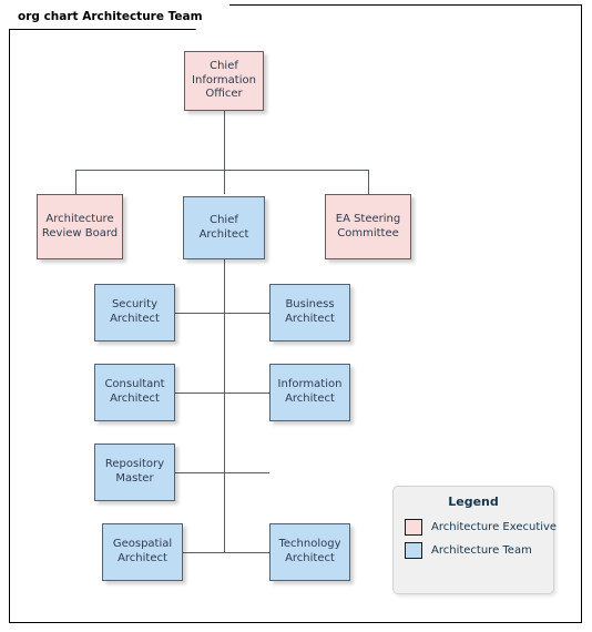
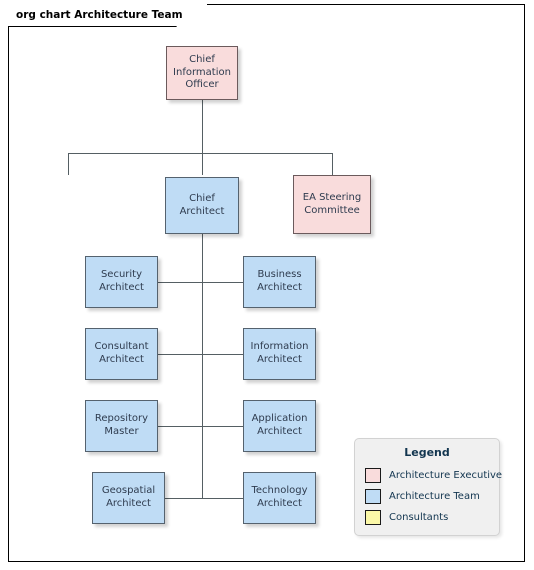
  org chart Architecture Team
  Chief Information Officer
- Architecture Review Board
  Chief Architect
  EA Steering Committee
  Security Architect
  Business Architect
  Consultant Architect
  Information Architect
  Repository Master
+ Application Architect
  Geospatial Architect
  Technology Architect
  Legend
  Architecture Executive
  Architecture Team
+ Consultants
